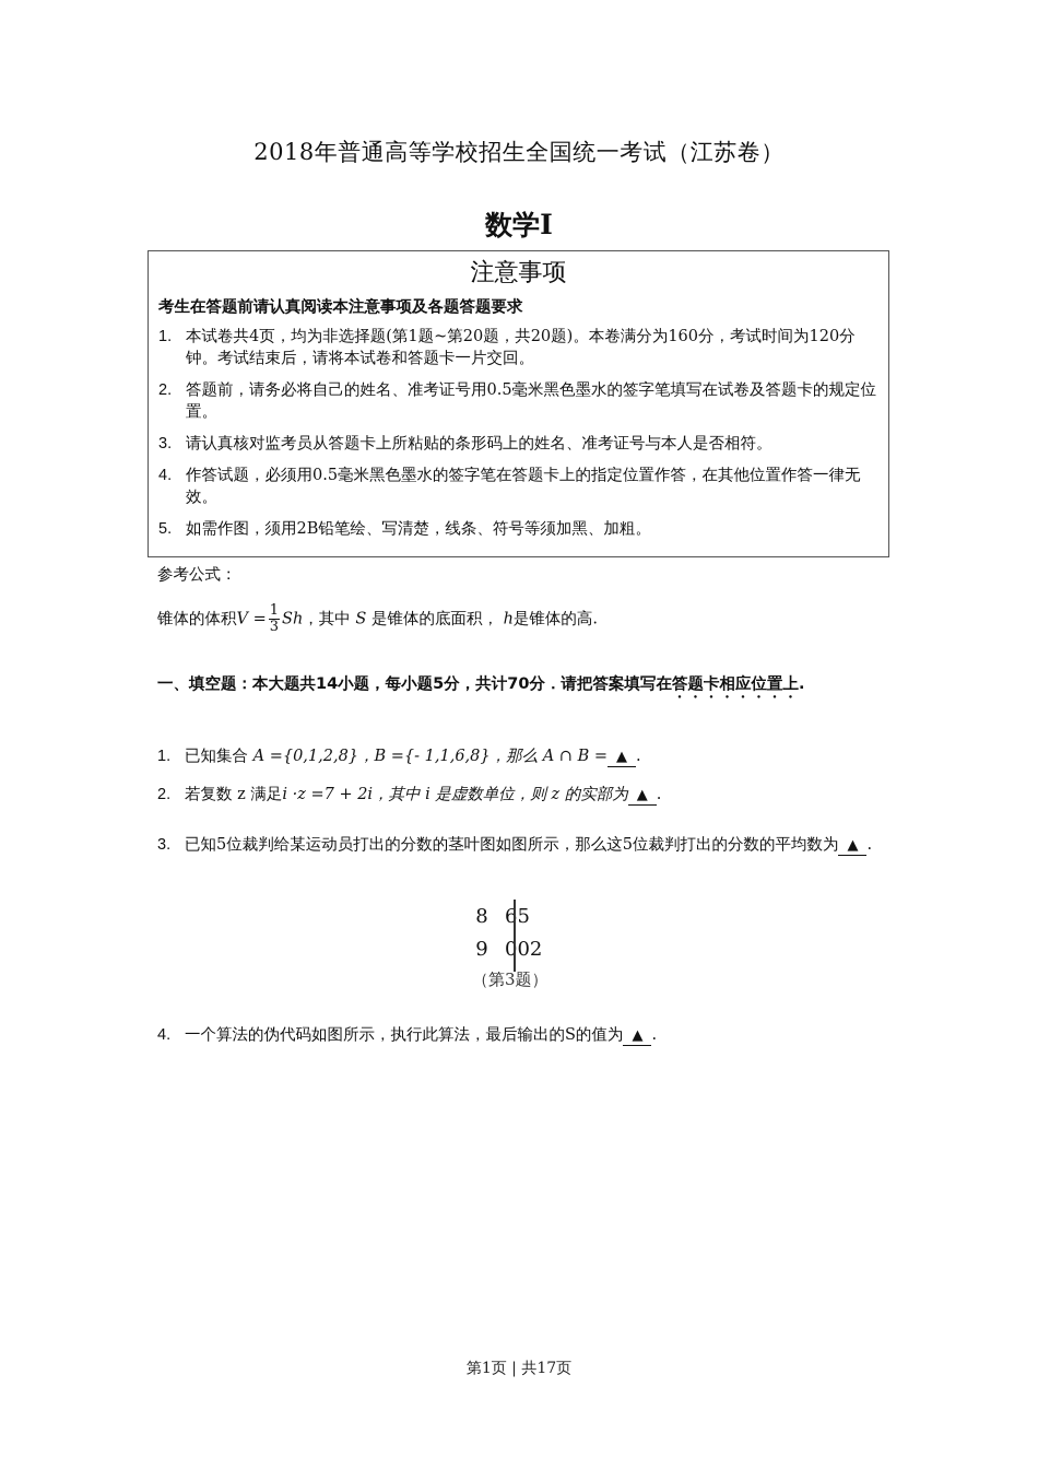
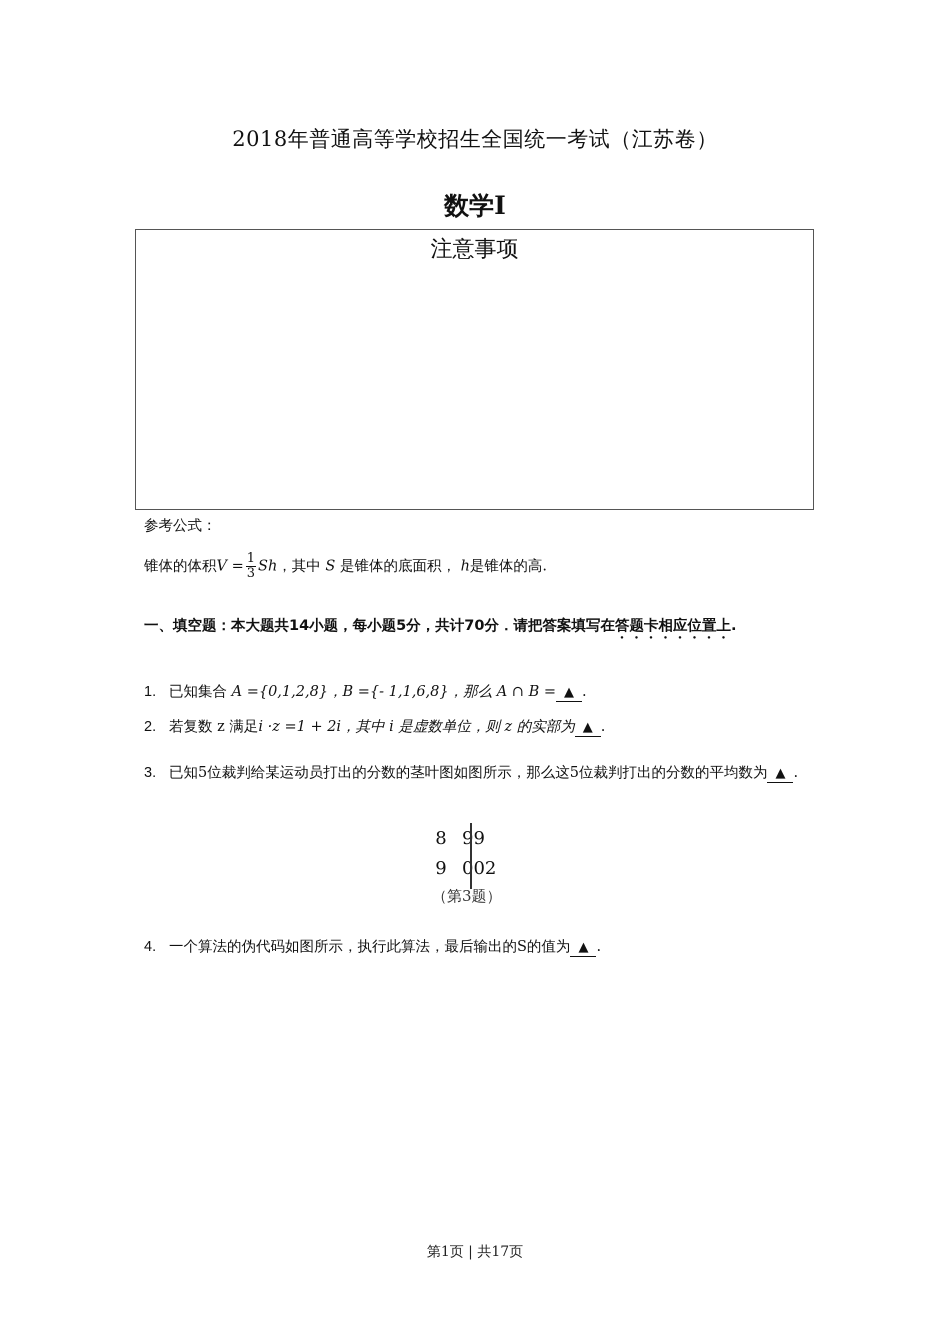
  2018年普通高等学校招生全国统一考试（江苏卷）
  数学Ⅰ
  注意事项
- 考生在答题前请认真阅读本注意事项及各题答题要求
- 1.
- 本试卷共4页，均为非选择题(第1题~第20题，共20题)。本卷满分为160分，考试时间为120分钟。考试结束后，请将本试卷和答题卡一片交回。
- 2.
- 答题前，请务必将自己的姓名、准考证号用0.5毫米黑色墨水的签字笔填写在试卷及答题卡的规定位置。
- 3.
- 请认真核对监考员从答题卡上所粘贴的条形码上的姓名、准考证号与本人是否相符。
- 4.
- 作答试题，必须用0.5毫米黑色墨水的签字笔在答题卡上的指定位置作答，在其他位置作答一律无效。
- 5.
- 如需作图，须用2B铅笔绘、写清楚，线条、符号等须加黑、加粗。
  参考公式：
  锥体的体积V =
  1
  3
  Sh，其中 S 是锥体的底面积， h是锥体的高.
  一、填空题：本大题共14小题，每小题5分，共计70分．请把答案填写在答题卡相应位置上.
  1. 已知集合 A ={0,1,2,8}，B ={- 1,1,6,8}，那么 A ∩ B = ▲ .
- 2. 若复数 z 满足i ·z =7 + 2i，其中 i 是虚数单位，则 z 的实部为 ▲ .
+ 2. 若复数 z 满足i ·z =1 + 2i，其中 i 是虚数单位，则 z 的实部为 ▲ .
  3. 已知5位裁判给某运动员打出的分数的茎叶图如图所示，那么这5位裁判打出的分数的平均数为 ▲ .
  8
- 65
+ 99
  9
  002
  （第3题）
  4. 一个算法的伪代码如图所示，执行此算法，最后输出的S的值为 ▲ .
  第1页 | 共17页
